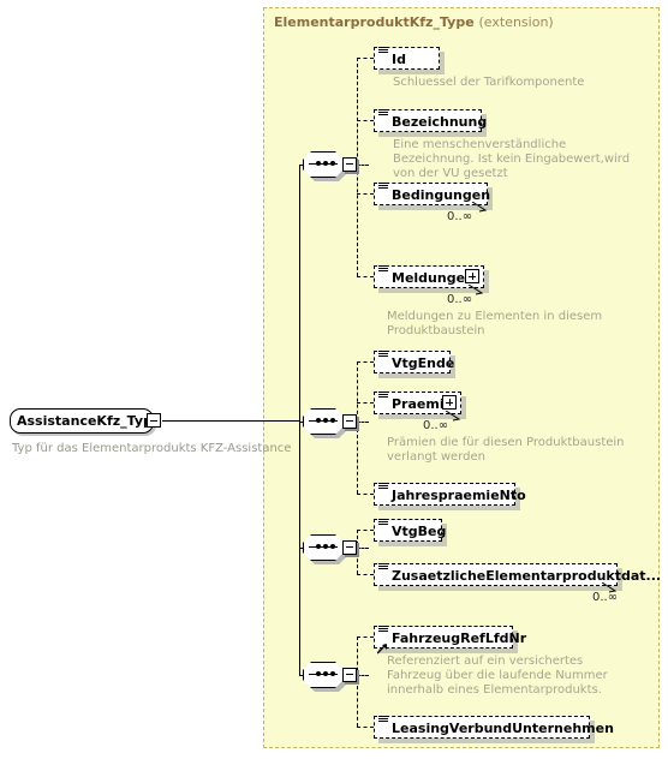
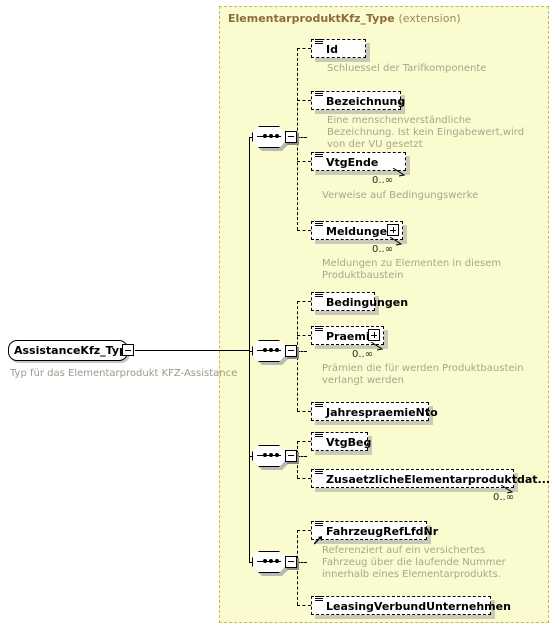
  ElementarproduktKfz_Type (extension)
  AssistanceKfz_Ty
- Typ für das Elementarprodukts KFZ-Assistance
+ Typ für das Elementarprodukt KFZ-Assistance
  Id
  Schluessel der Tarifkomponente
  Bezeichnung
  Eine menschenverständliche Bezeichnung. Ist kein Eingabewert,wird von der VU gesetzt
- Bedingungen
+ VtgEnde
  0..∞
+ Verweise auf Bedingungswerke
  Meldunge
  0..∞
  Meldungen zu Elementen in diesem Produktbaustein
- VtgEnde
+ Bedingungen
  Praem
  0..∞
- Prämien die für diesen Produktbaustein verlangt werden
+ Prämien die für werden Produktbaustein verlangt werden
  JahrespraemieNto
  VtgBeg
  ZusaetzlicheElementarproduktdat...
  0..∞
  FahrzeugRefLfdNr
  Referenziert auf ein versichertes Fahrzeug über die laufende Nummer innerhalb eines Elementarprodukts.
  LeasingVerbundUnternehmen
